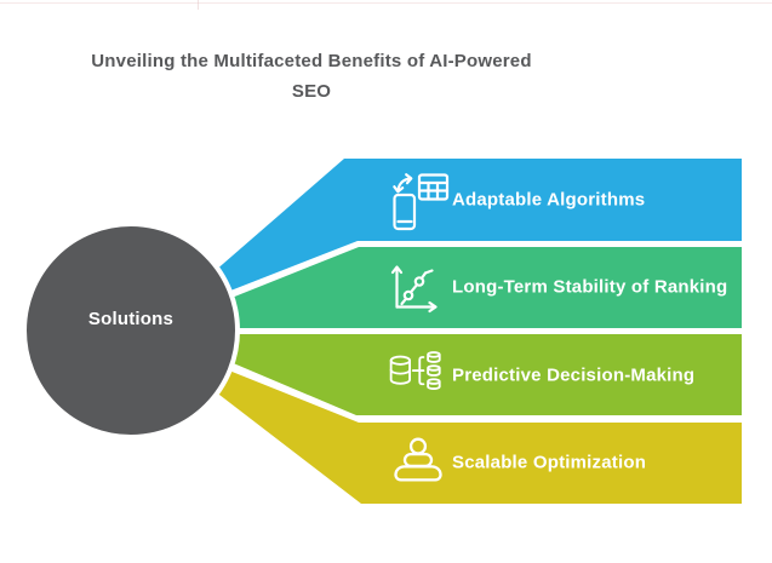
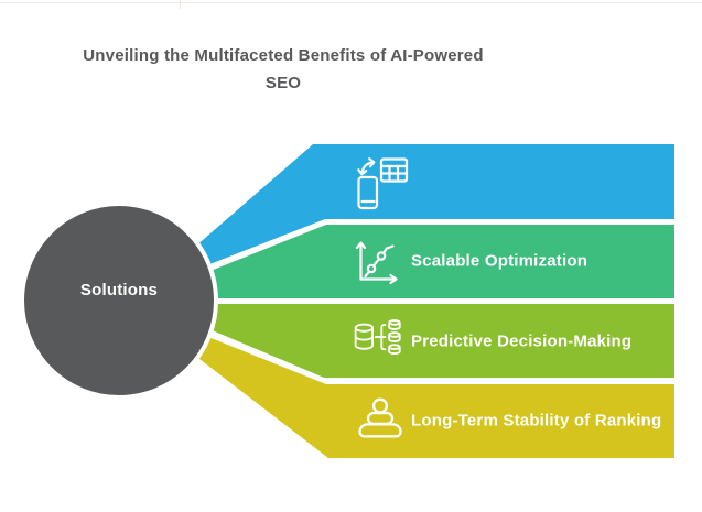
  Unveiling the Multifaceted Benefits of AI-Powered
  SEO
  Solutions
- Adaptable Algorithms
- Long-Term Stability of Ranking
+ Scalable Optimization
  Predictive Decision-Making
- Scalable Optimization
+ Long-Term Stability of Ranking
